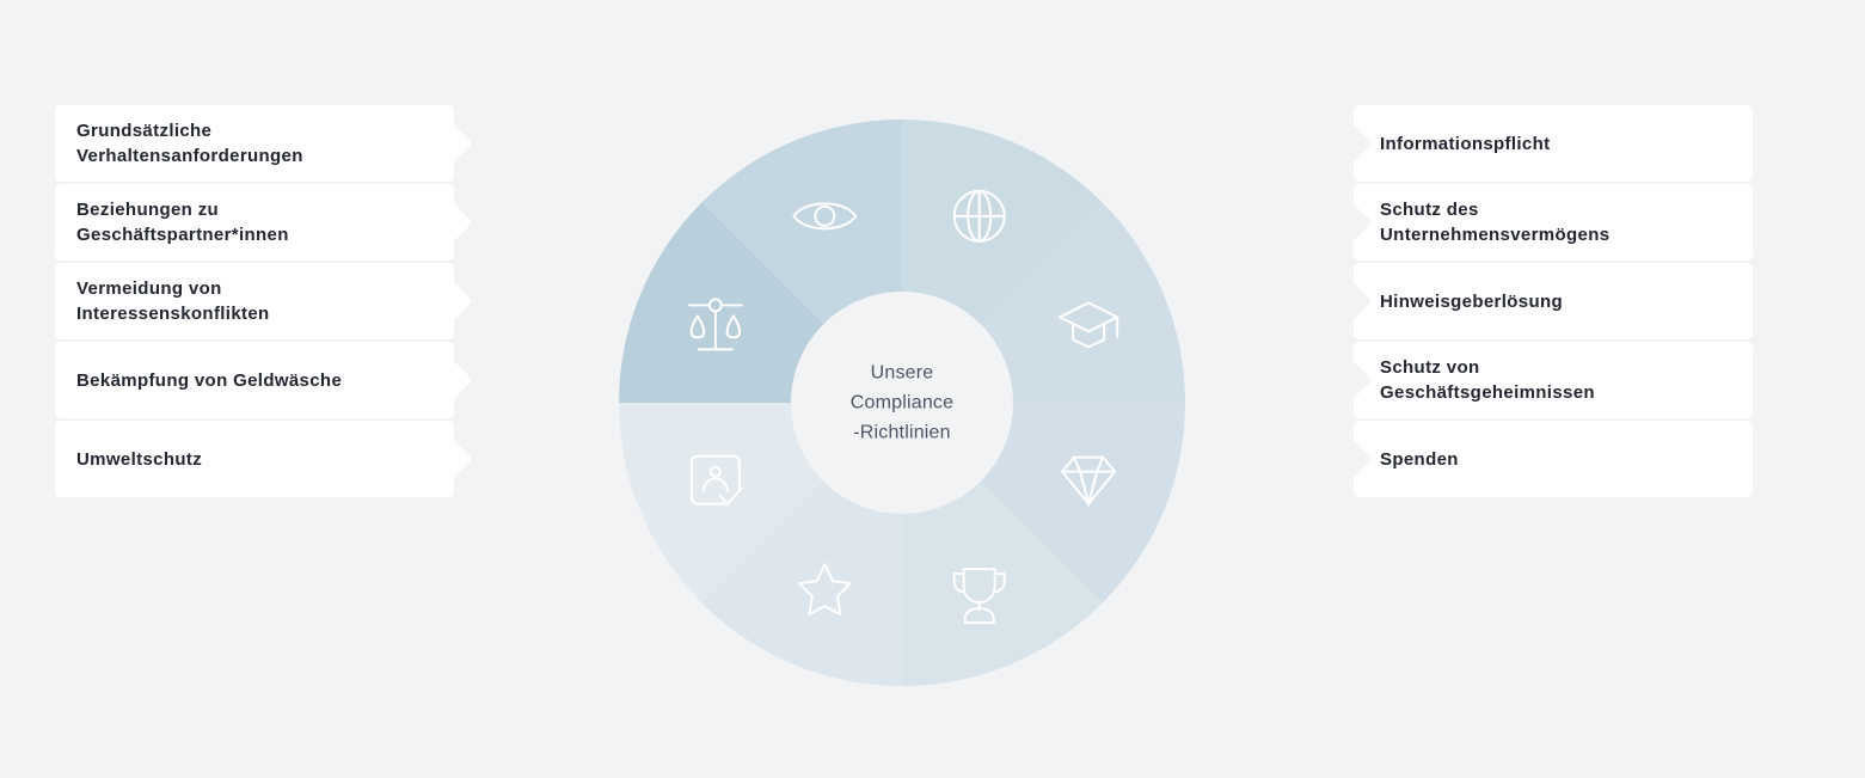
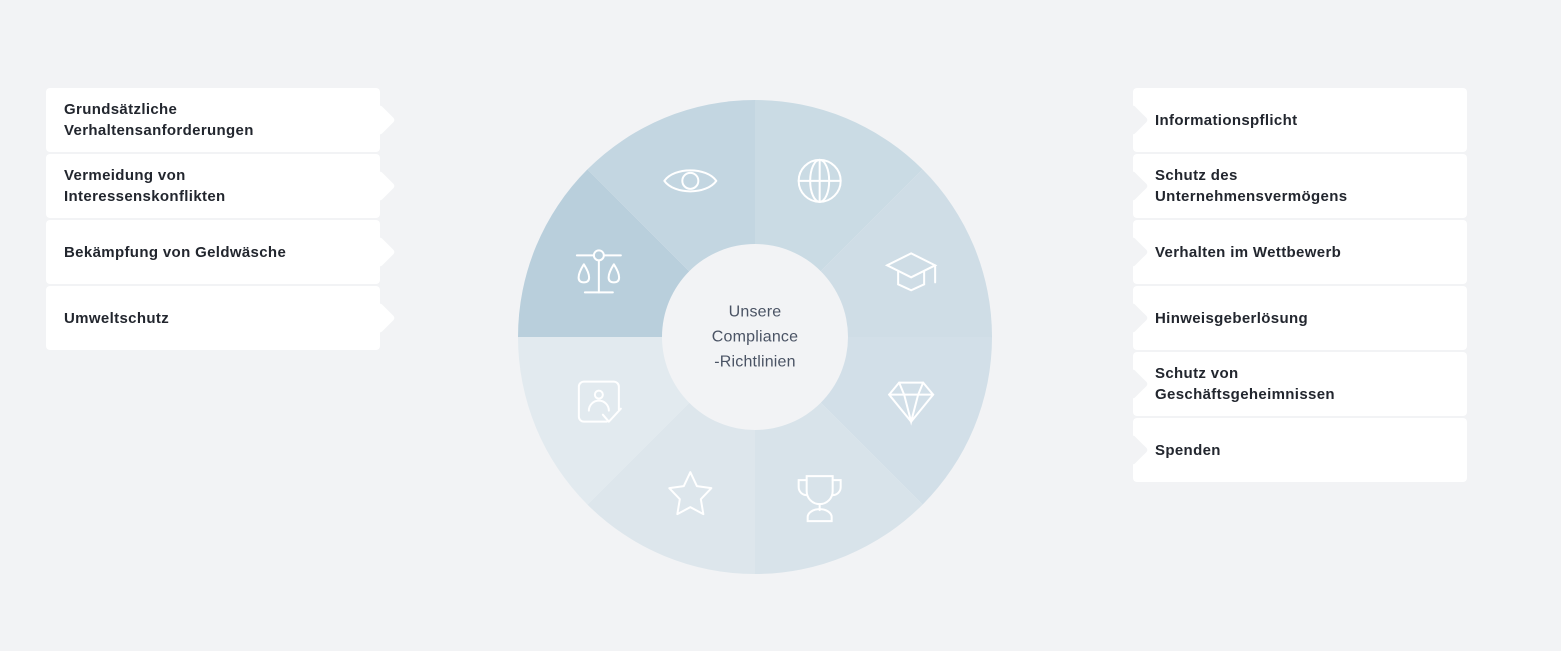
  Grundsätzliche
  Verhaltensanforderungen
- Beziehungen zu
- Geschäftspartner*innen
  Vermeidung von
  Interessenskonflikten
  Bekämpfung von Geldwäsche
  Umweltschutz
  Informationspflicht
  Schutz des
  Unternehmensvermögens
+ Verhalten im Wettbewerb
  Hinweisgeberlösung
  Schutz von
  Geschäftsgeheimnissen
  Spenden
  Unsere
  Compliance
  -Richtlinien
